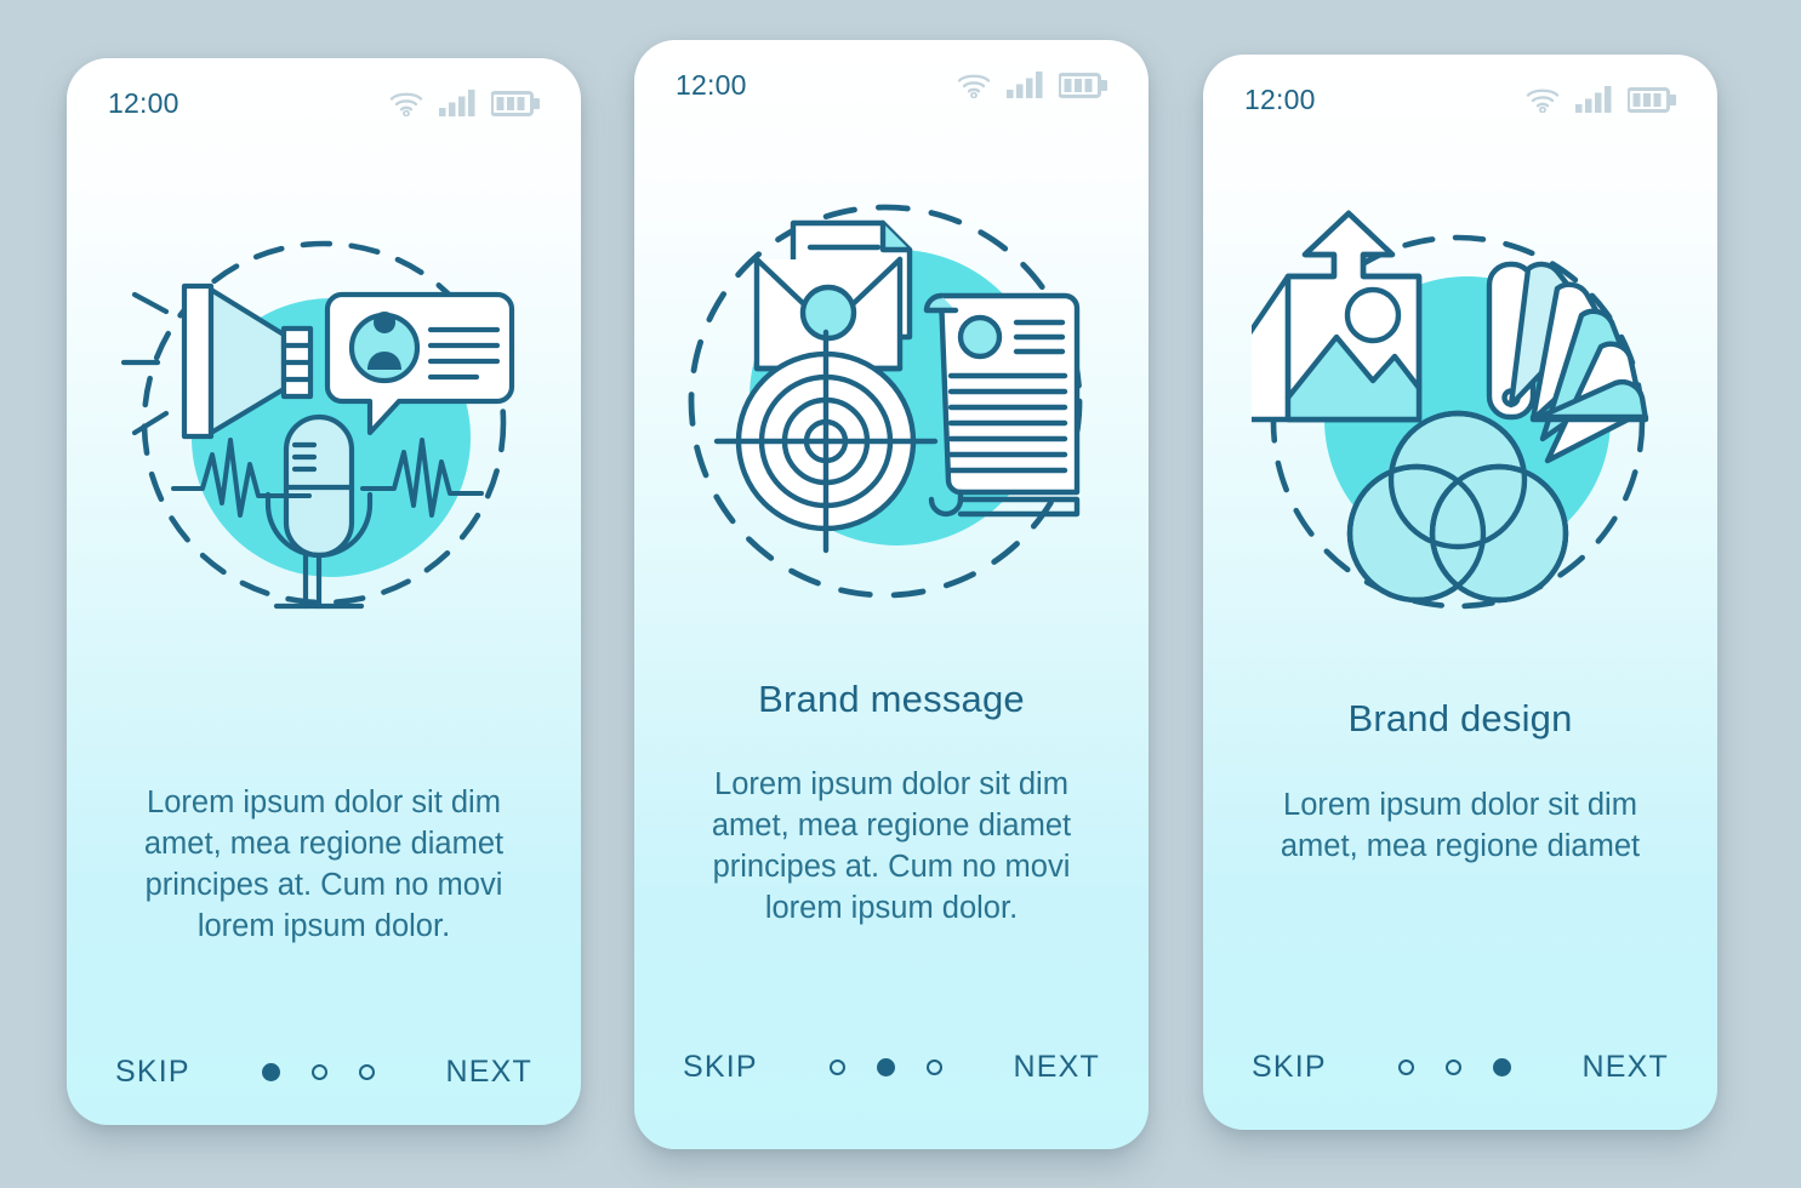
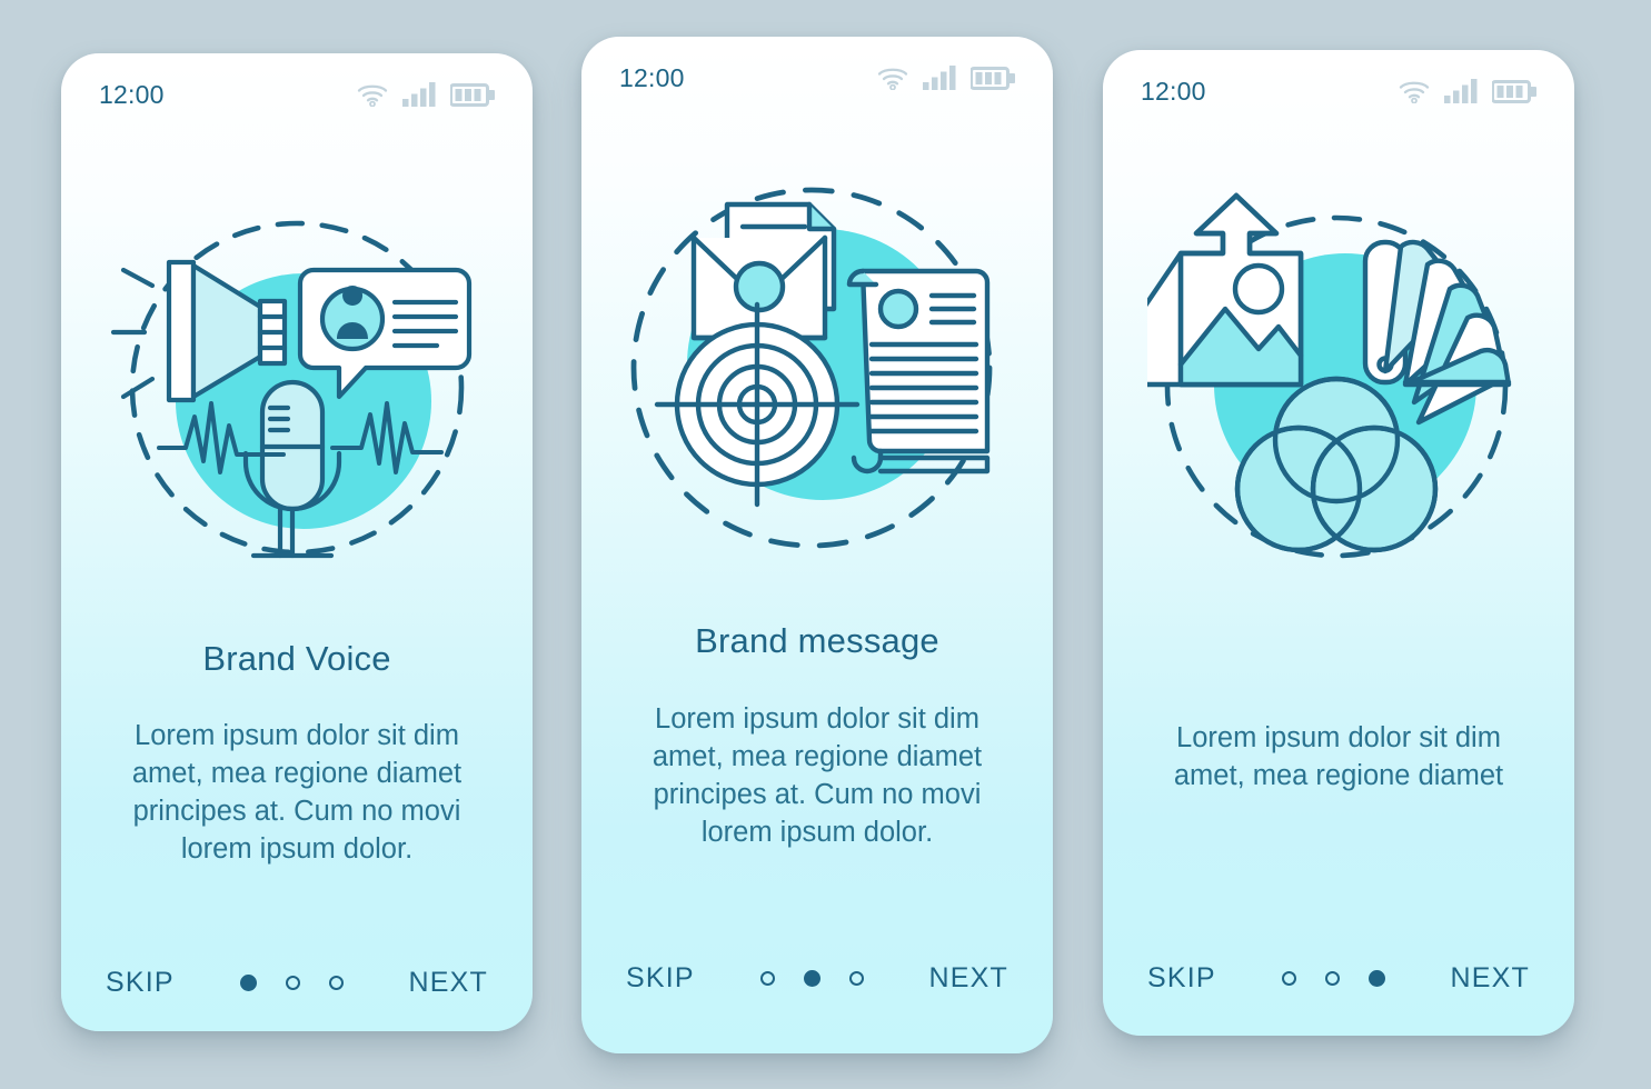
  12:00
+ Brand Voice
  Lorem ipsum dolor sit dim amet, mea regione diamet principes at. Cum no movi lorem ipsum dolor.
  SKIP
  NEXT
  12:00
  Brand message
  Lorem ipsum dolor sit dim amet, mea regione diamet principes at. Cum no movi lorem ipsum dolor.
  SKIP
  NEXT
  12:00
- Brand design
  Lorem ipsum dolor sit dim amet, mea regione diamet
  SKIP
  NEXT
